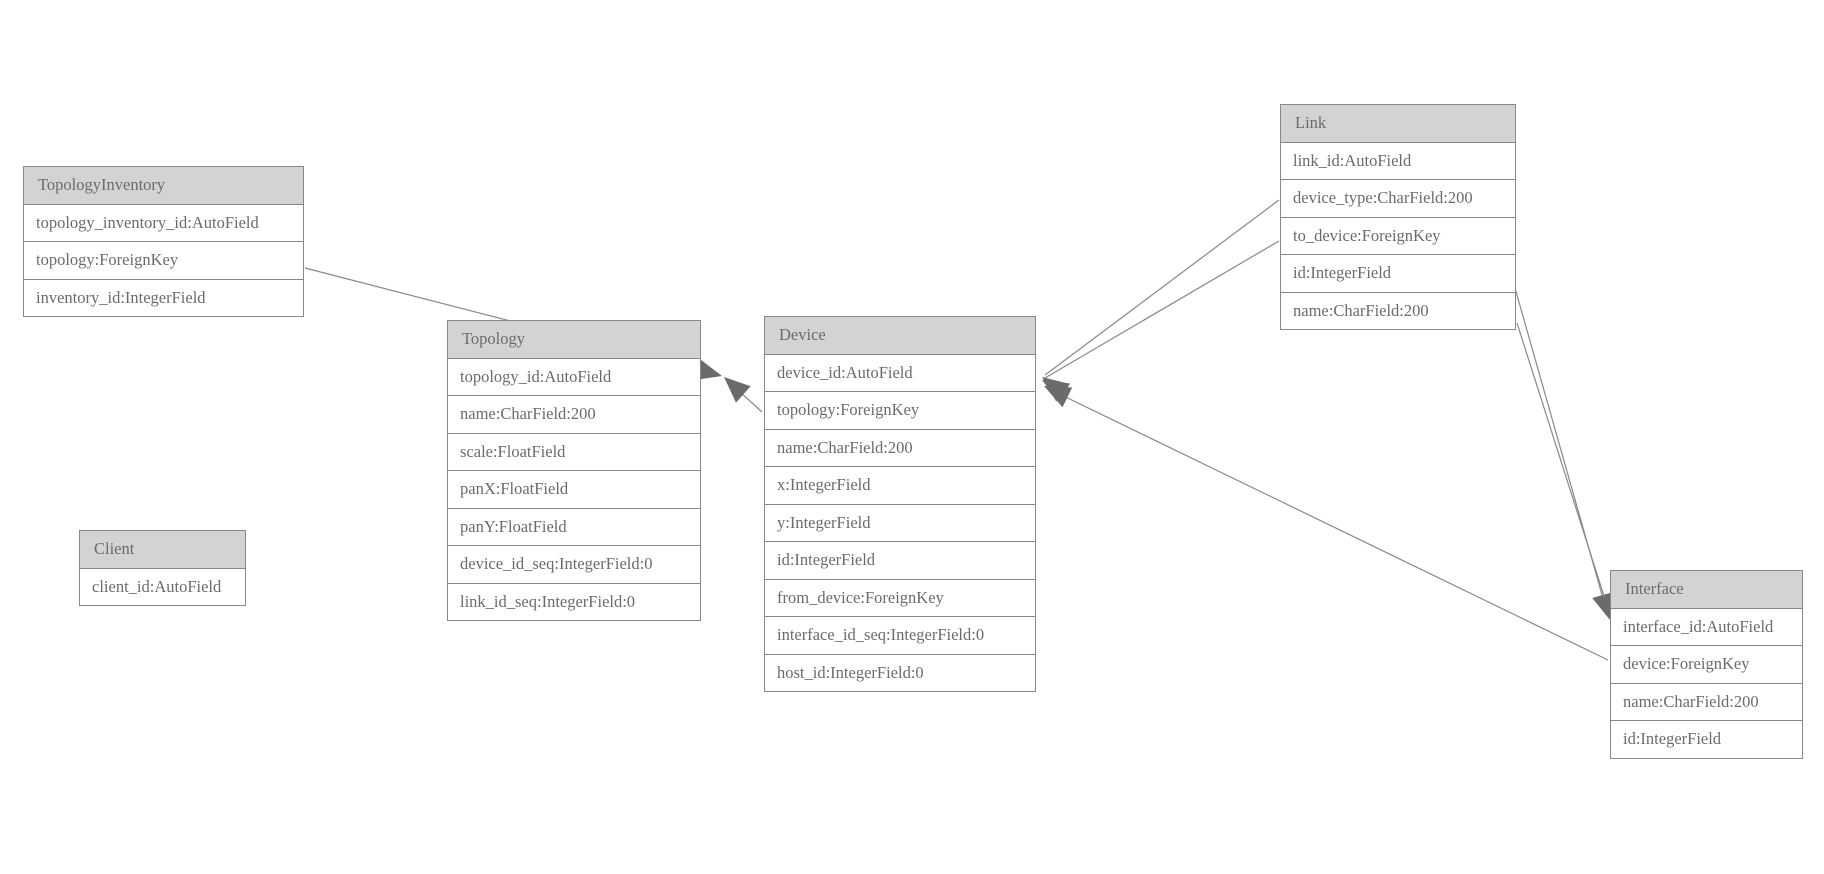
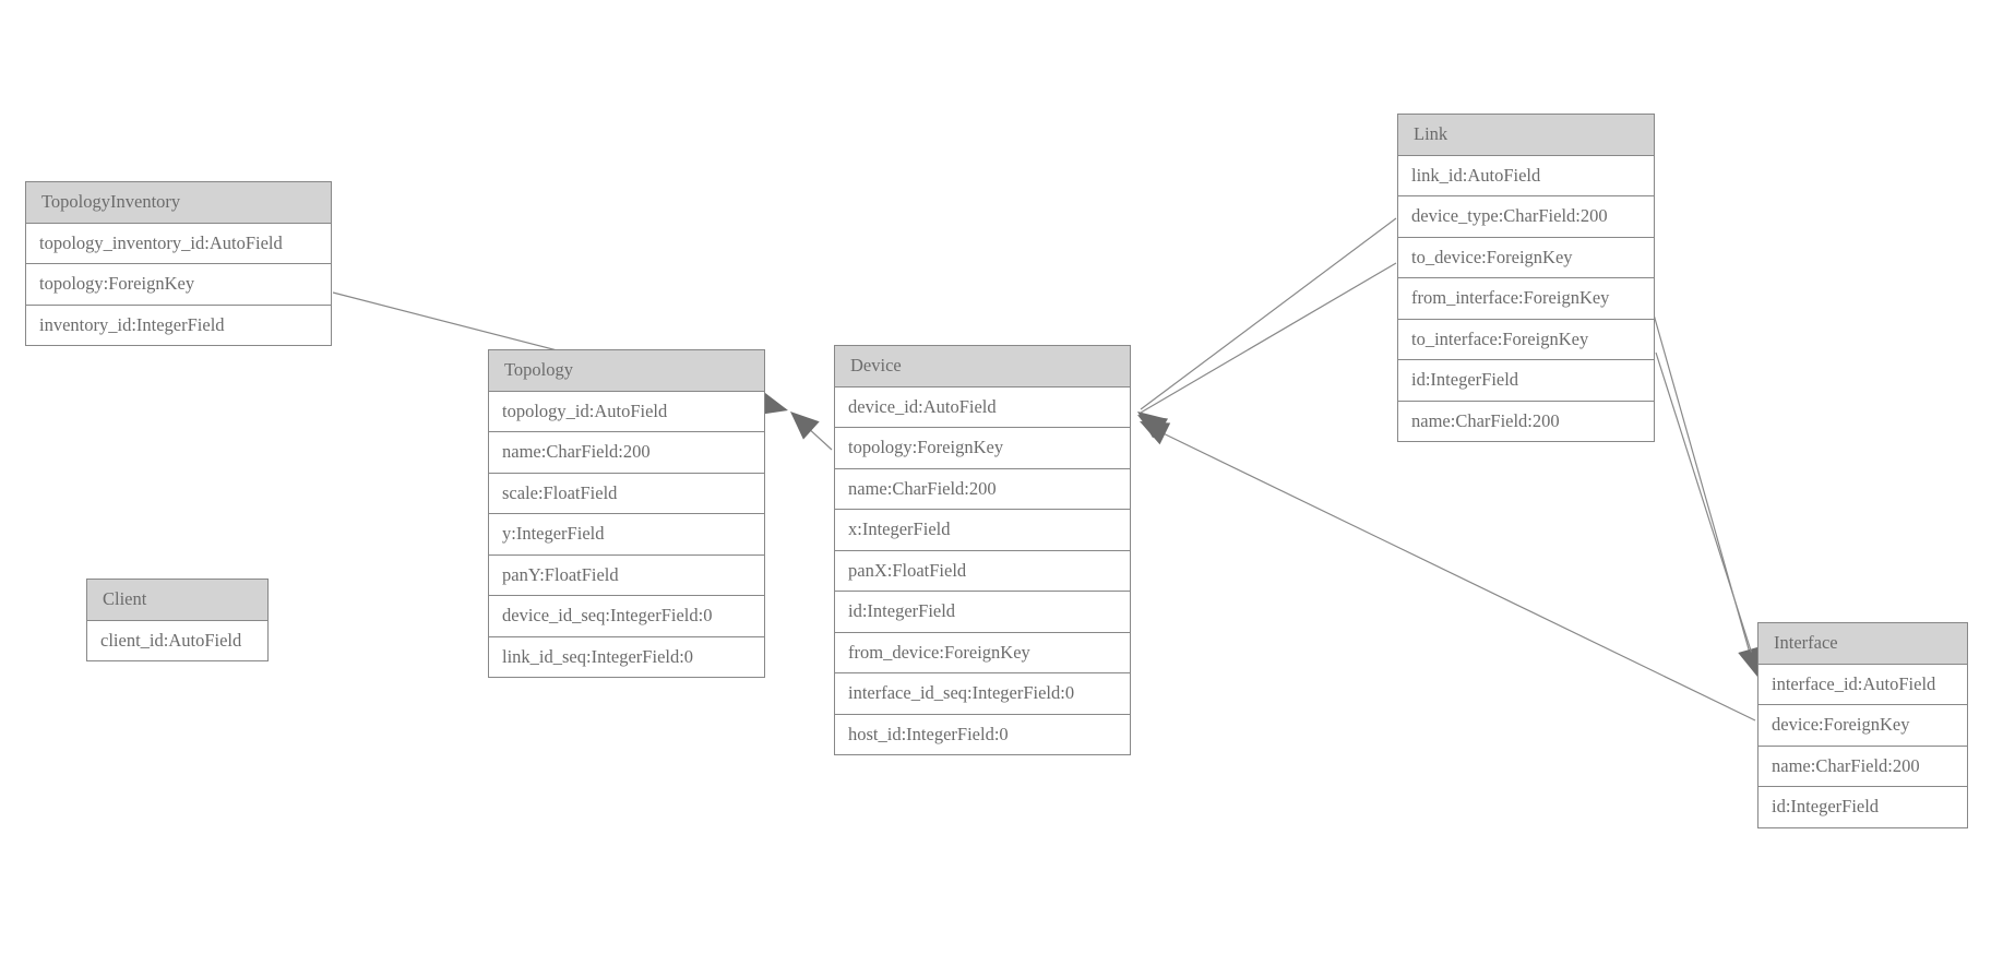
  TopologyInventory
  topology_inventory_id:AutoField
  topology:ForeignKey
  inventory_id:IntegerField
  Client
  client_id:AutoField
  Topology
  topology_id:AutoField
  name:CharField:200
  scale:FloatField
- panX:FloatField
+ y:IntegerField
  panY:FloatField
  device_id_seq:IntegerField:0
  link_id_seq:IntegerField:0
  Device
  device_id:AutoField
  topology:ForeignKey
  name:CharField:200
  x:IntegerField
- y:IntegerField
+ panX:FloatField
  id:IntegerField
  from_device:ForeignKey
  interface_id_seq:IntegerField:0
  host_id:IntegerField:0
  Link
  link_id:AutoField
  device_type:CharField:200
  to_device:ForeignKey
+ from_interface:ForeignKey
+ to_interface:ForeignKey
  id:IntegerField
  name:CharField:200
  Interface
  interface_id:AutoField
  device:ForeignKey
  name:CharField:200
  id:IntegerField
